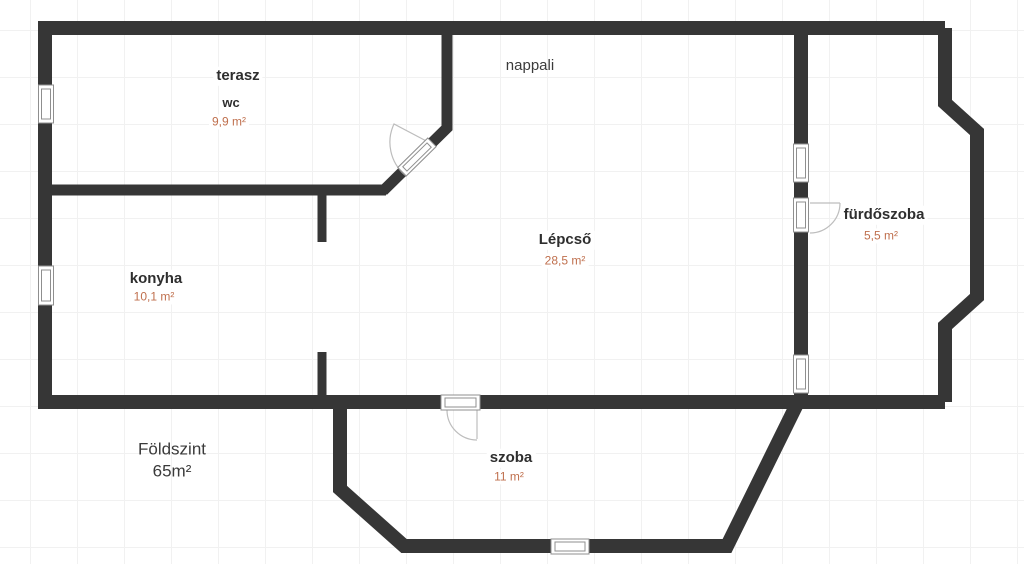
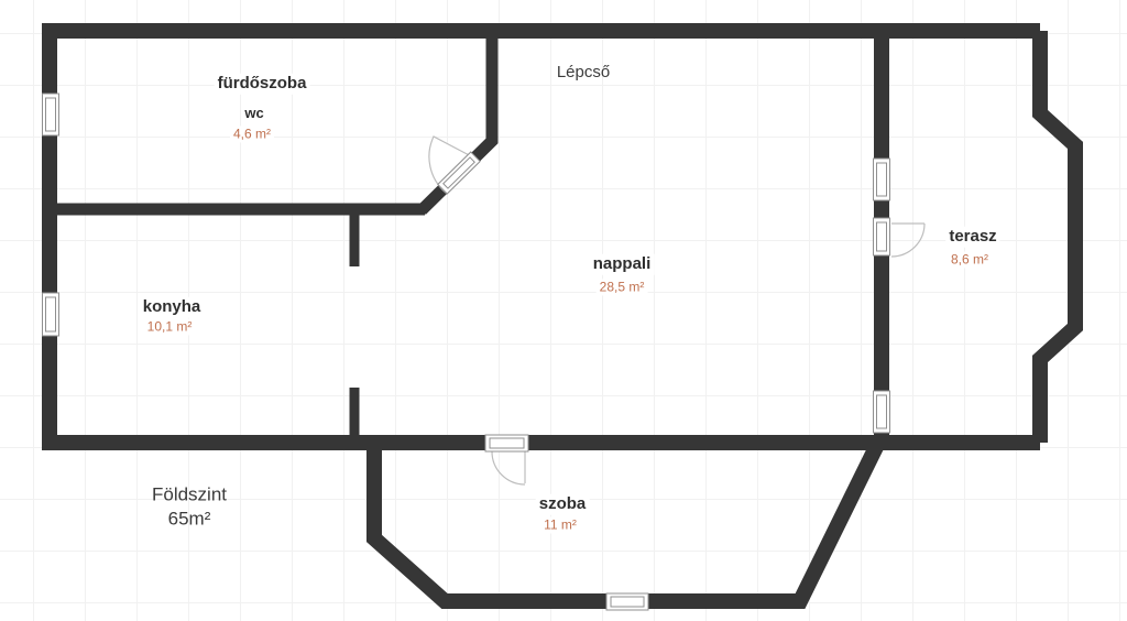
- terasz
+ fürdőszoba
  wc
- 9,9 m²
+ 4,6 m²
- nappali
+ Lépcső
  konyha
  10,1 m²
- Lépcső
+ nappali
  28,5 m²
- fürdőszoba
+ terasz
- 5,5 m²
+ 8,6 m²
  szoba
  11 m²
  Földszint
  65m²
